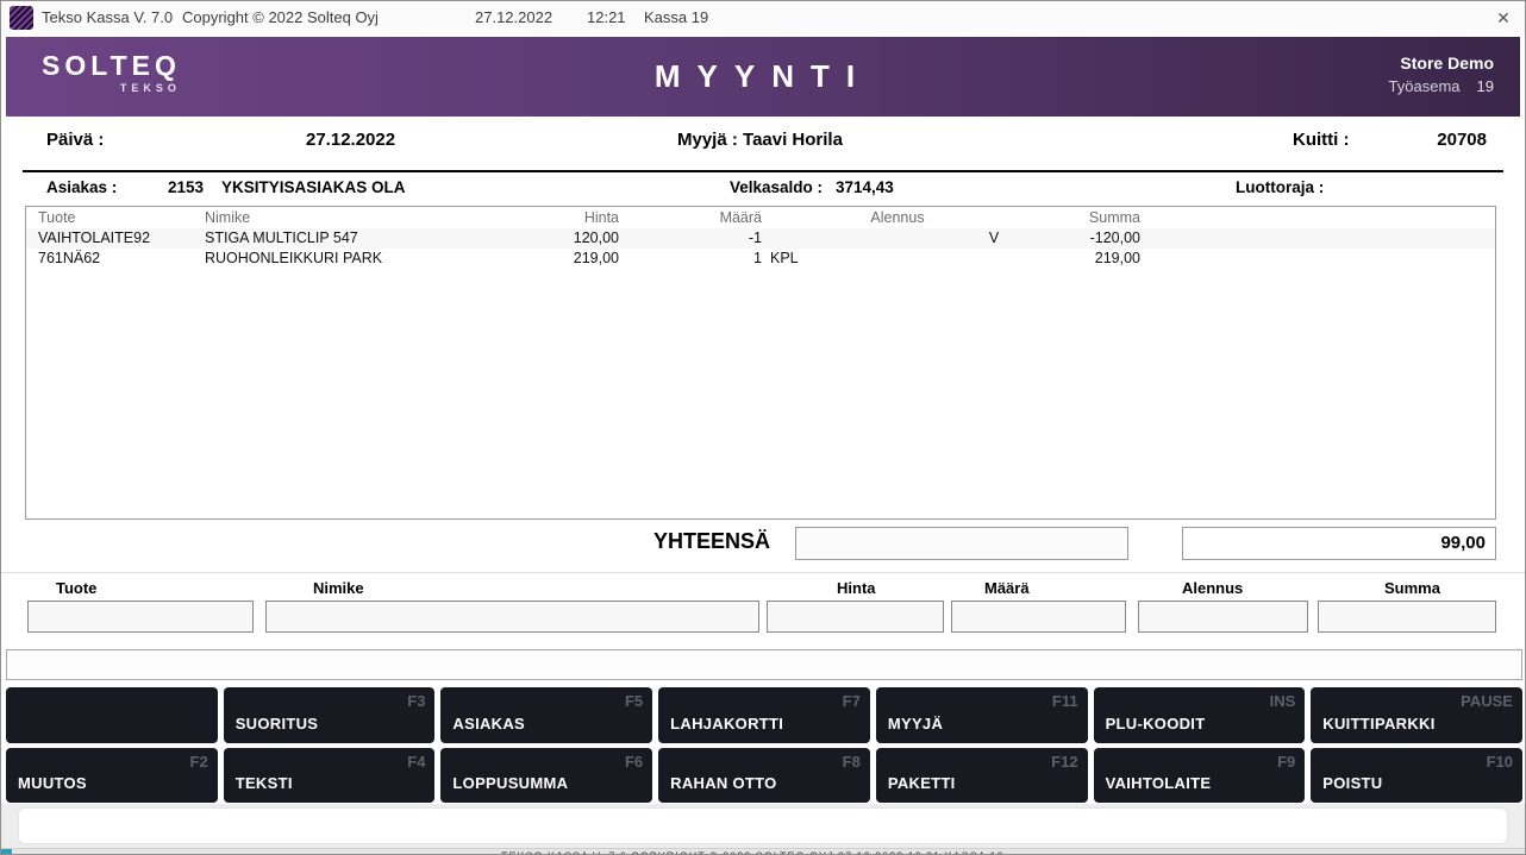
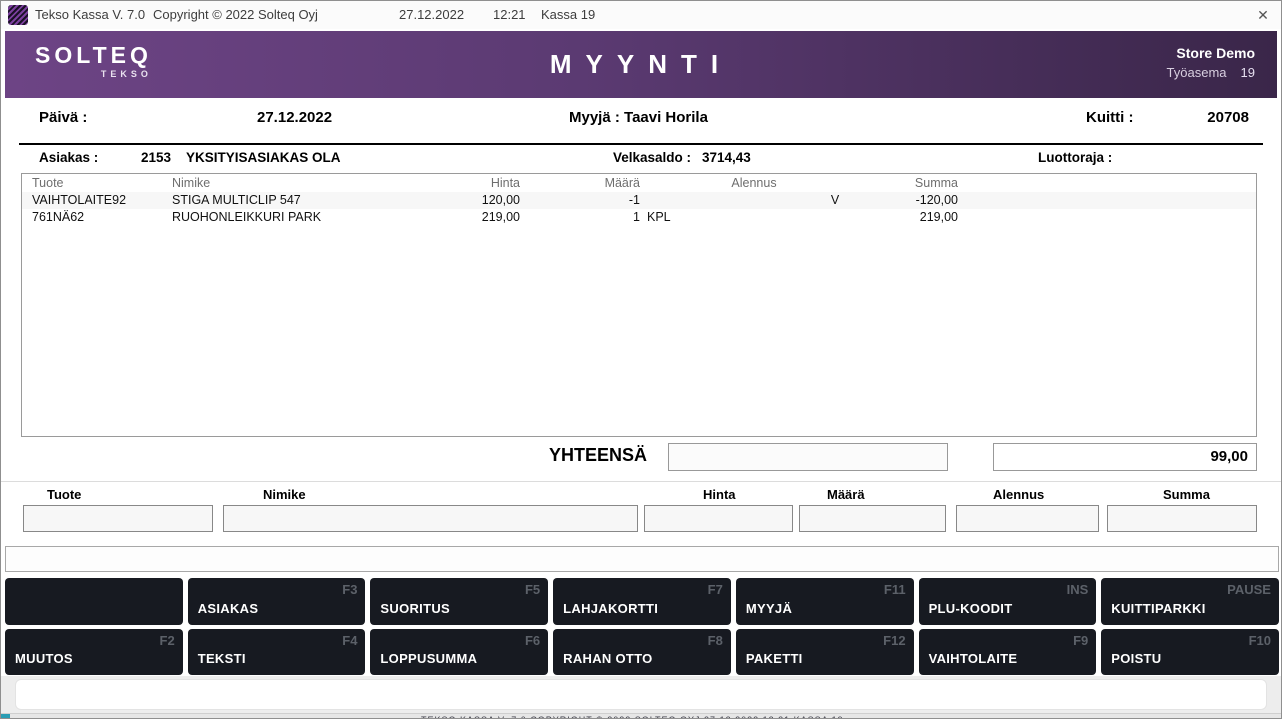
  Tekso Kassa V. 7.0
  Copyright © 2022 Solteq Oyj
  27.12.2022
  12:21
  Kassa 19
  ✕
  SOLTEQ
  TEKSO
  MYYNTI
  Store Demo
  Työasema 19
  Päivä :
  27.12.2022
  Myyjä : Taavi Horila
  Kuitti :
  20708
  Asiakas :
  2153
  YKSITYISASIAKAS OLA
  Velkasaldo :
  3714,43
  Luottoraja :
  Tuote
  Nimike
  Hinta
  Määrä
  Alennus
  Summa
  VAIHTOLAITE92
  STIGA MULTICLIP 547
  120,00
  -1
  V
  -120,00
  761NÄ62
  RUOHONLEIKKURI PARK
  219,00
  1
  KPL
  219,00
  YHTEENSÄ
  99,00
  Tuote
  Nimike
  Hinta
  Määrä
  Alennus
  Summa
- SUORITUS
+ ASIAKAS
  F3
- ASIAKAS
+ SUORITUS
  F5
  LAHJAKORTTI
  F7
  MYYJÄ
  F11
  PLU-KOODIT
  INS
  KUITTIPARKKI
  PAUSE
  MUUTOS
  F2
  TEKSTI
  F4
  LOPPUSUMMA
  F6
  RAHAN OTTO
  F8
  PAKETTI
  F12
  VAIHTOLAITE
  F9
  POISTU
  F10
